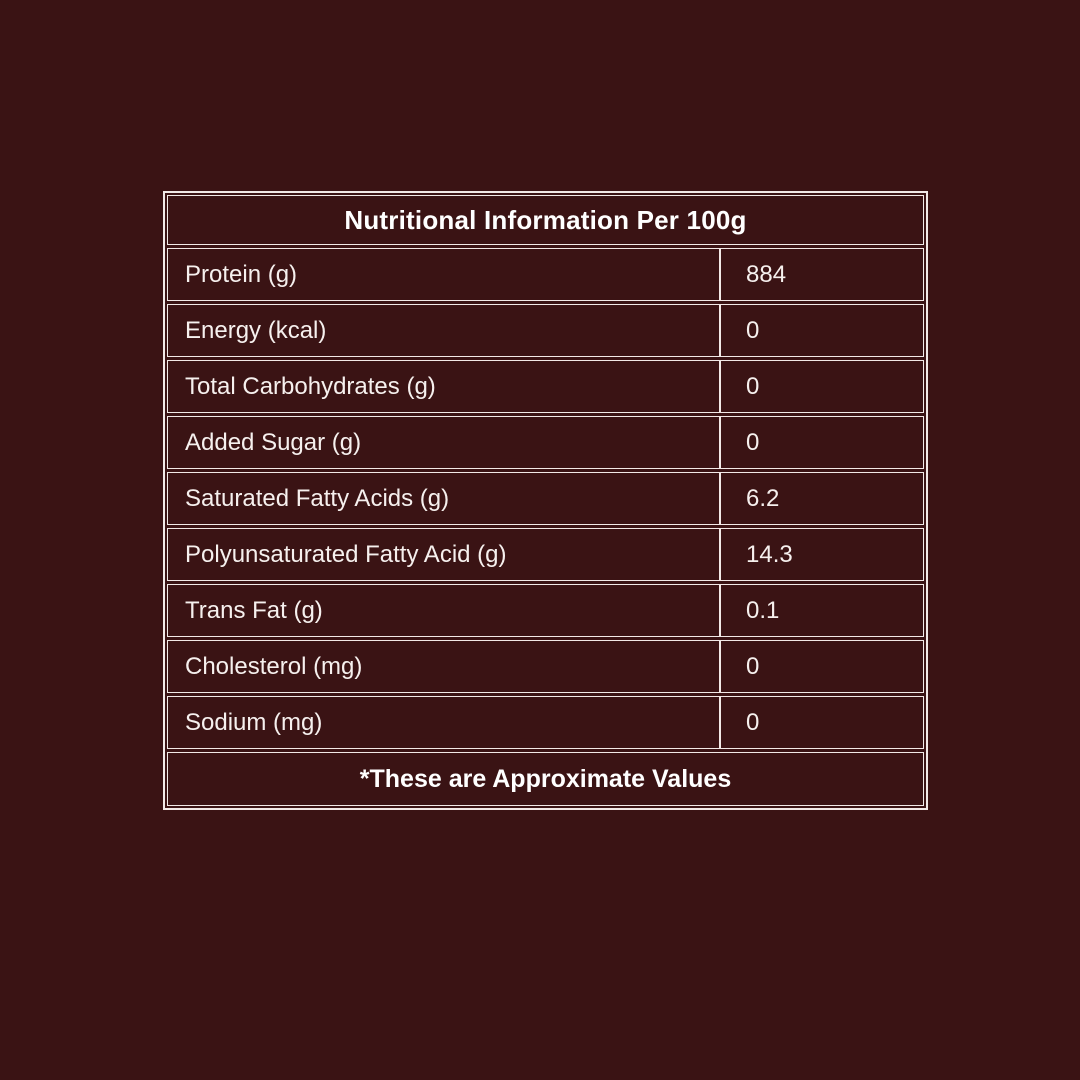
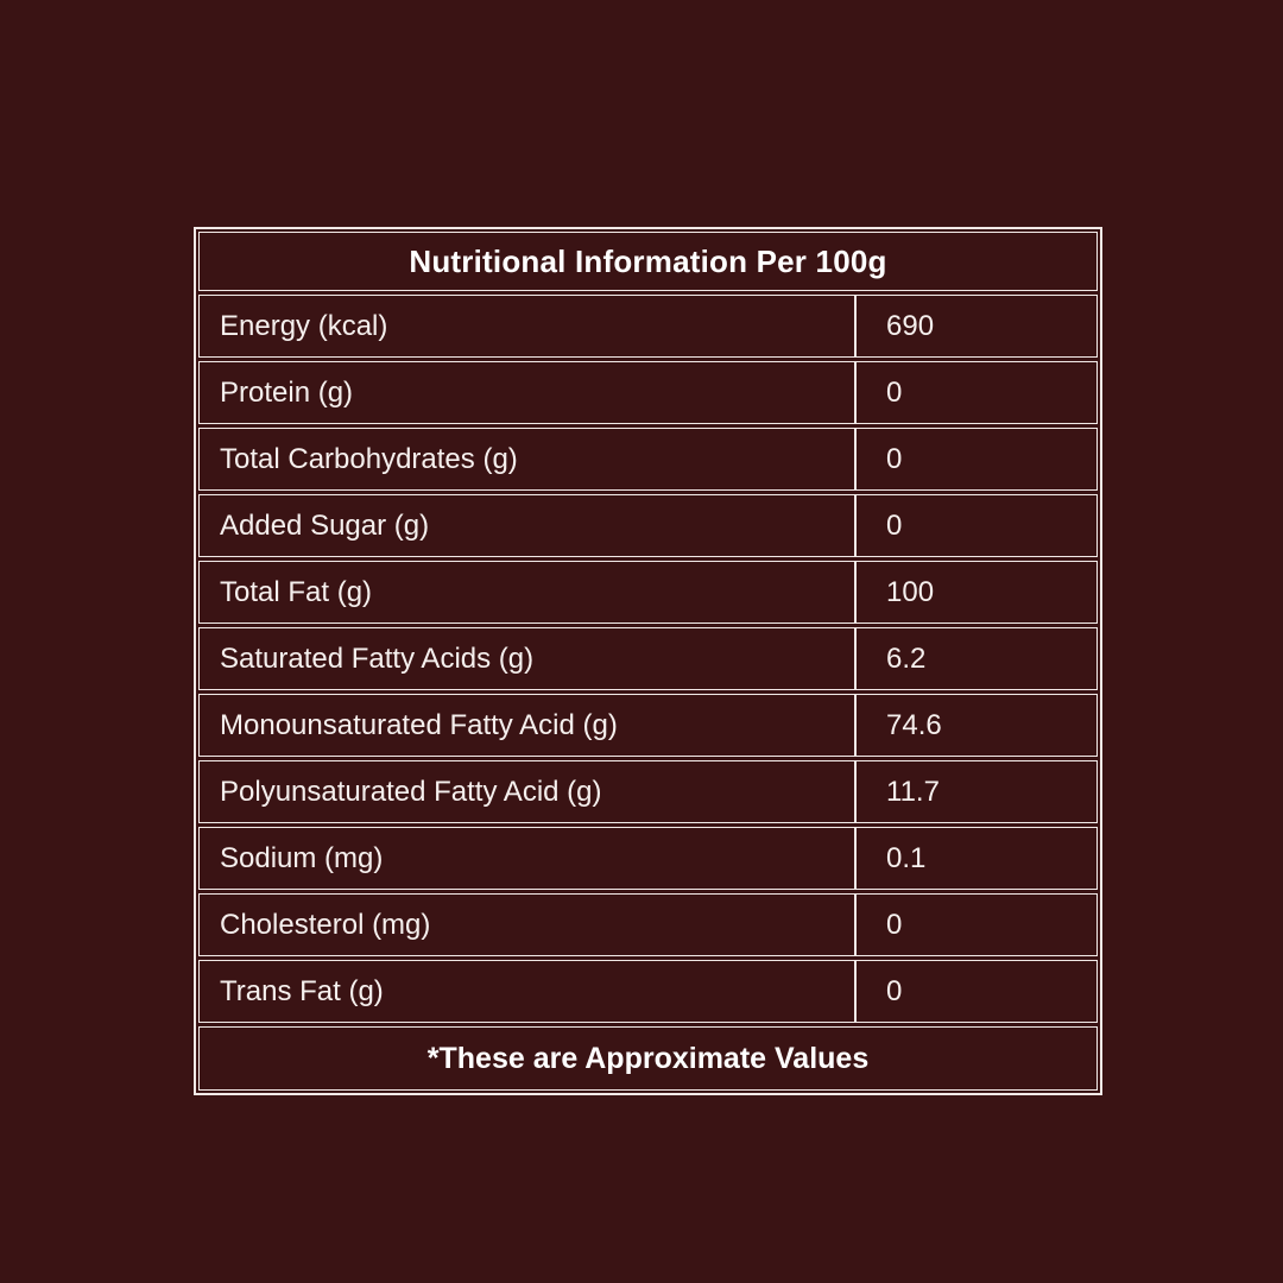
  Nutritional Information Per 100g
- Protein (g)
+ Energy (kcal)
- 884
+ 690
- Energy (kcal)
+ Protein (g)
  0
  Total Carbohydrates (g)
  0
  Added Sugar (g)
  0
+ Total Fat (g)
+ 100
  Saturated Fatty Acids (g)
  6.2
+ Monounsaturated Fatty Acid (g)
+ 74.6
  Polyunsaturated Fatty Acid (g)
- 14.3
+ 11.7
- Trans Fat (g)
+ Sodium (mg)
  0.1
  Cholesterol (mg)
  0
- Sodium (mg)
+ Trans Fat (g)
  0
  *These are Approximate Values
